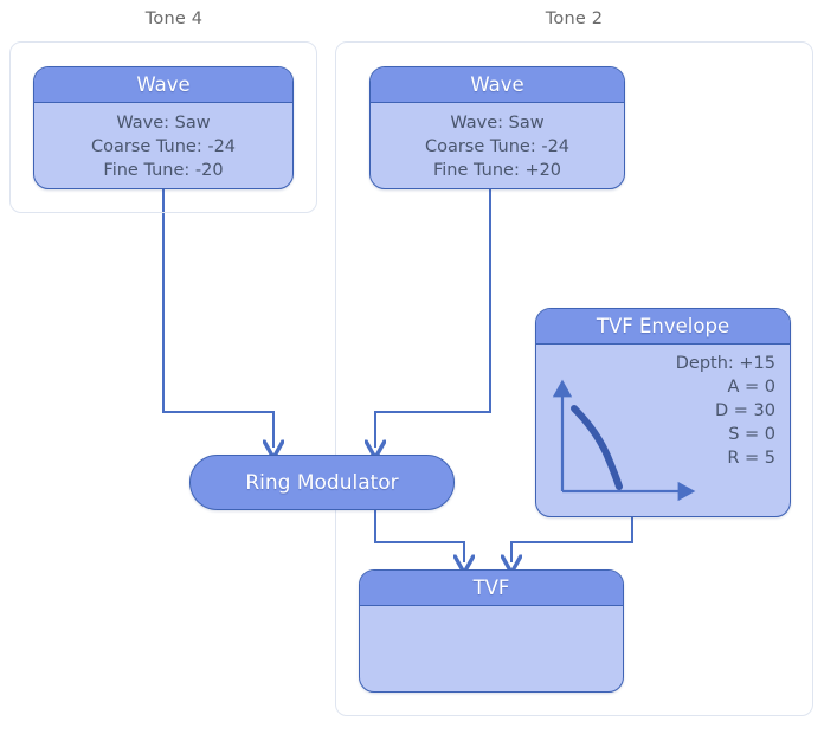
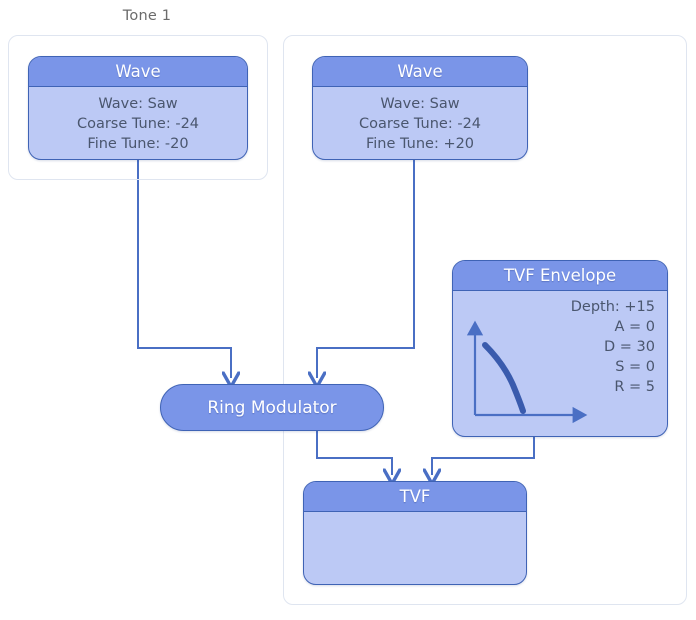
- Tone 4
+ Tone 1
- Tone 2
  Wave
  Wave: Saw
  Coarse Tune: -24
  Fine Tune: -20
  Wave
  Wave: Saw
  Coarse Tune: -24
  Fine Tune: +20
  TVF Envelope
  Depth: +15
  A = 0
  D = 30
  S = 0
  R = 5
  Ring Modulator
  TVF
